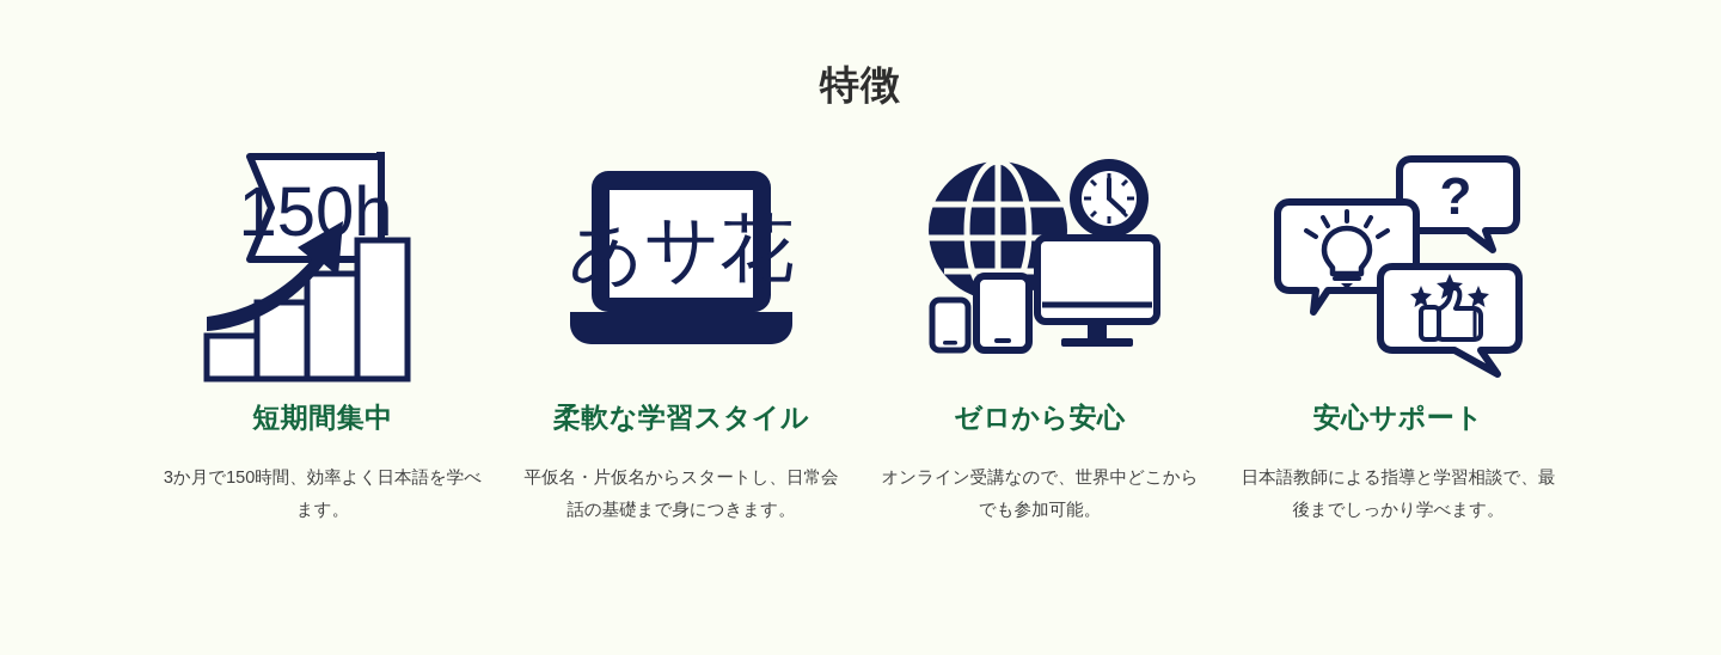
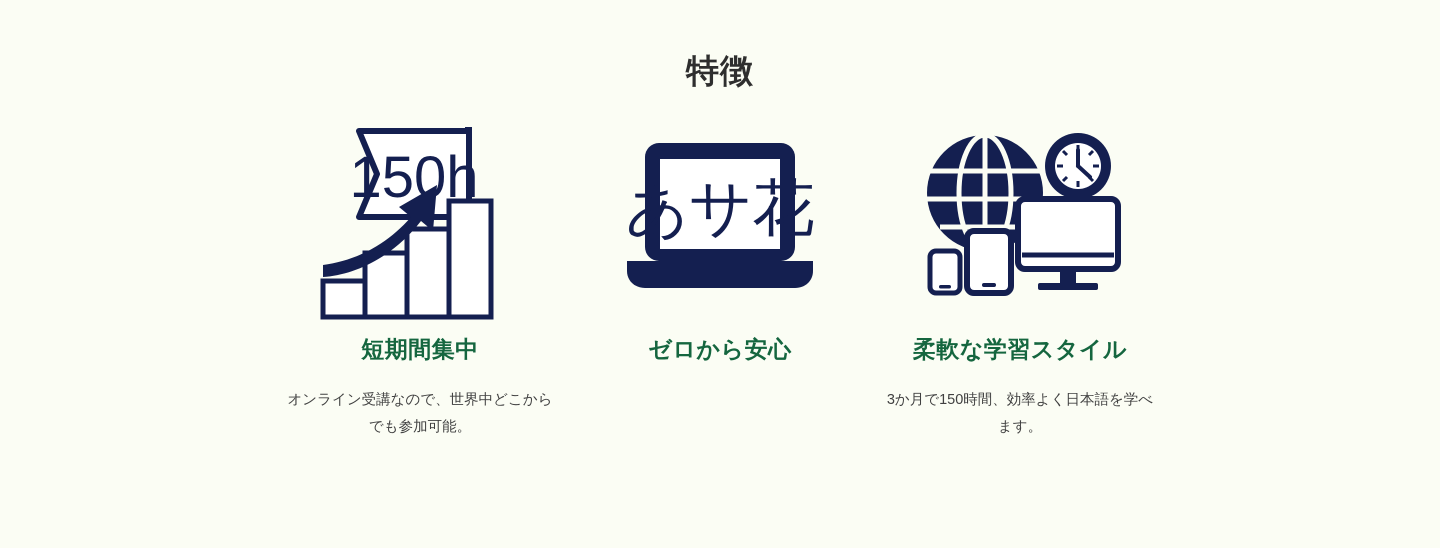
  特徴
  150h
  短期間集中
- 3か月で150時間、効率よく日本語を学べます。
+ オンライン受講なので、世界中どこからでも参加可能。
  あサ花
- 柔軟な学習スタイル
+ ゼロから安心
- 平仮名・片仮名からスタートし、日常会話の基礎まで身につきます。
- ゼロから安心
+ 柔軟な学習スタイル
- オンライン受講なので、世界中どこからでも参加可能。
+ 3か月で150時間、効率よく日本語を学べます。
- ?
- 安心サポート
- 日本語教師による指導と学習相談で、最後までしっかり学べます。
